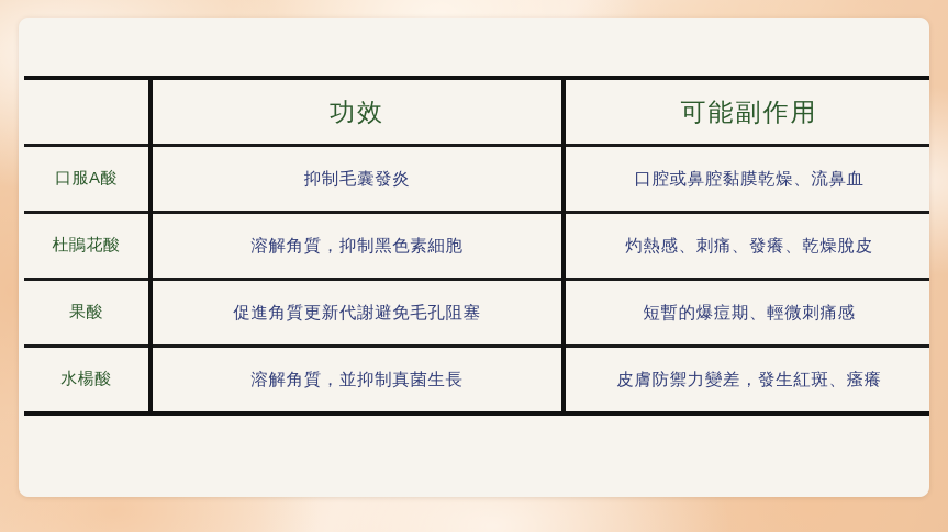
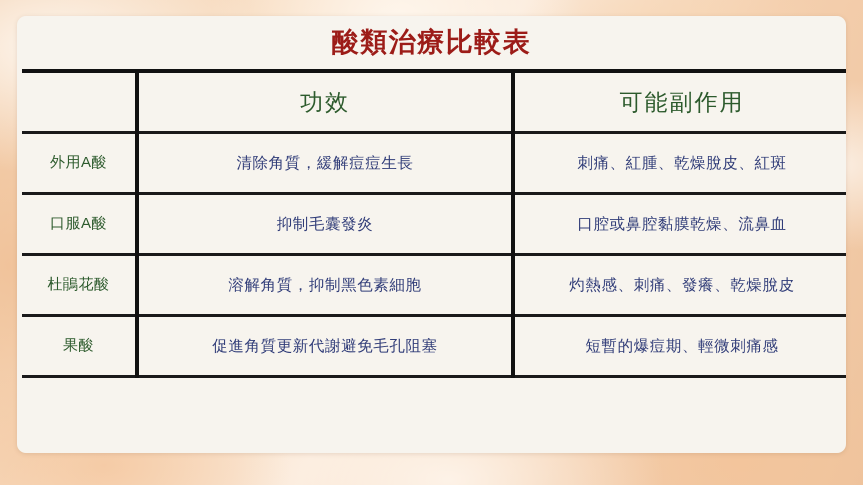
+ 酸類治療比較表
  	功效	可能副作用
+ 外用A酸	清除角質，緩解痘痘生長	刺痛、紅腫、乾燥脫皮、紅斑
  口服A酸	抑制毛囊發炎	口腔或鼻腔黏膜乾燥、流鼻血
  杜鵑花酸	溶解角質，抑制黑色素細胞	灼熱感、刺痛、發癢、乾燥脫皮
  果酸	促進角質更新代謝避免毛孔阻塞	短暫的爆痘期、輕微刺痛感
- 水楊酸	溶解角質，並抑制真菌生長	皮膚防禦力變差，發生紅斑、瘙癢
